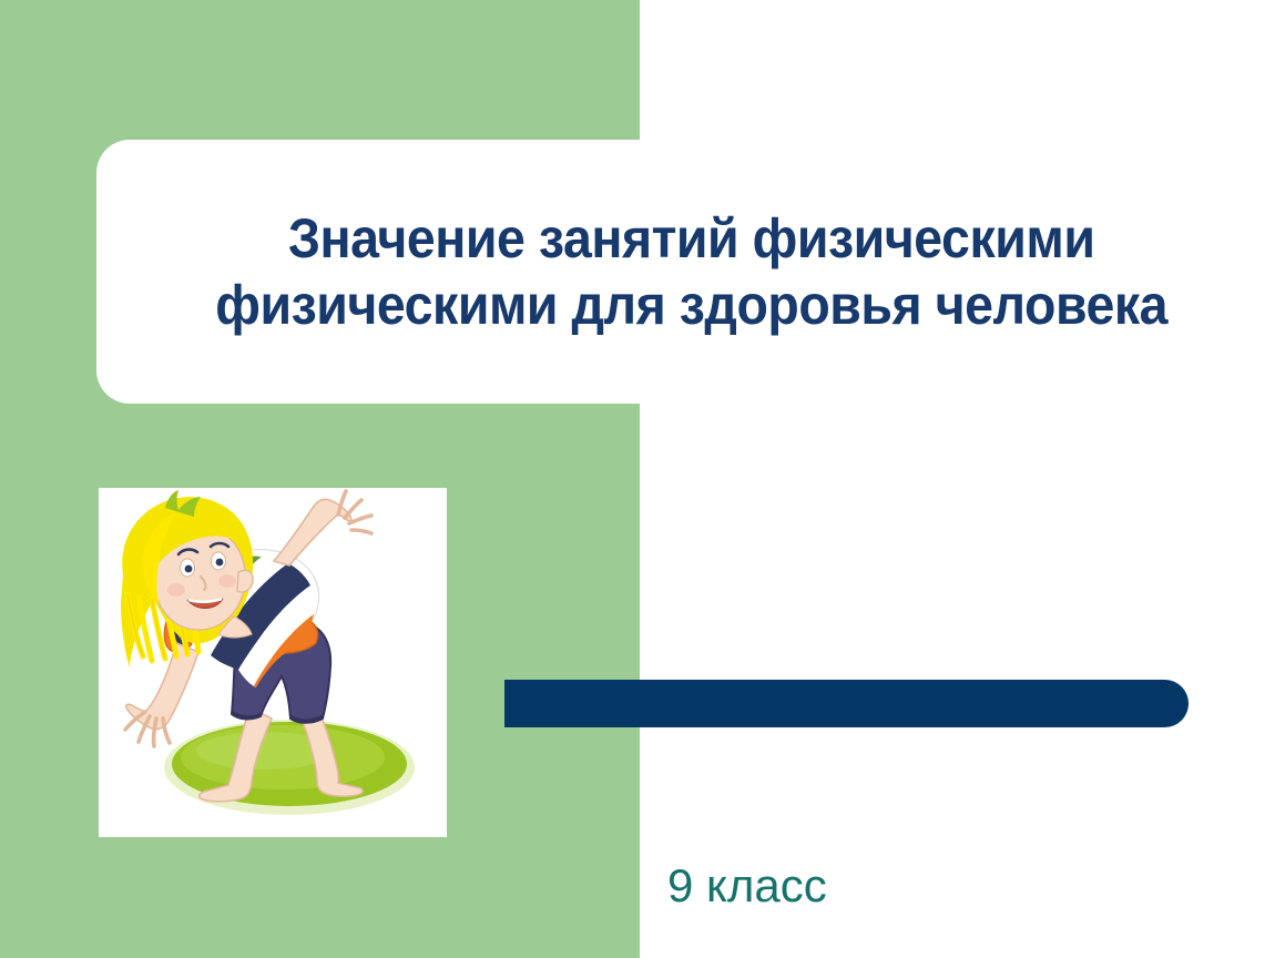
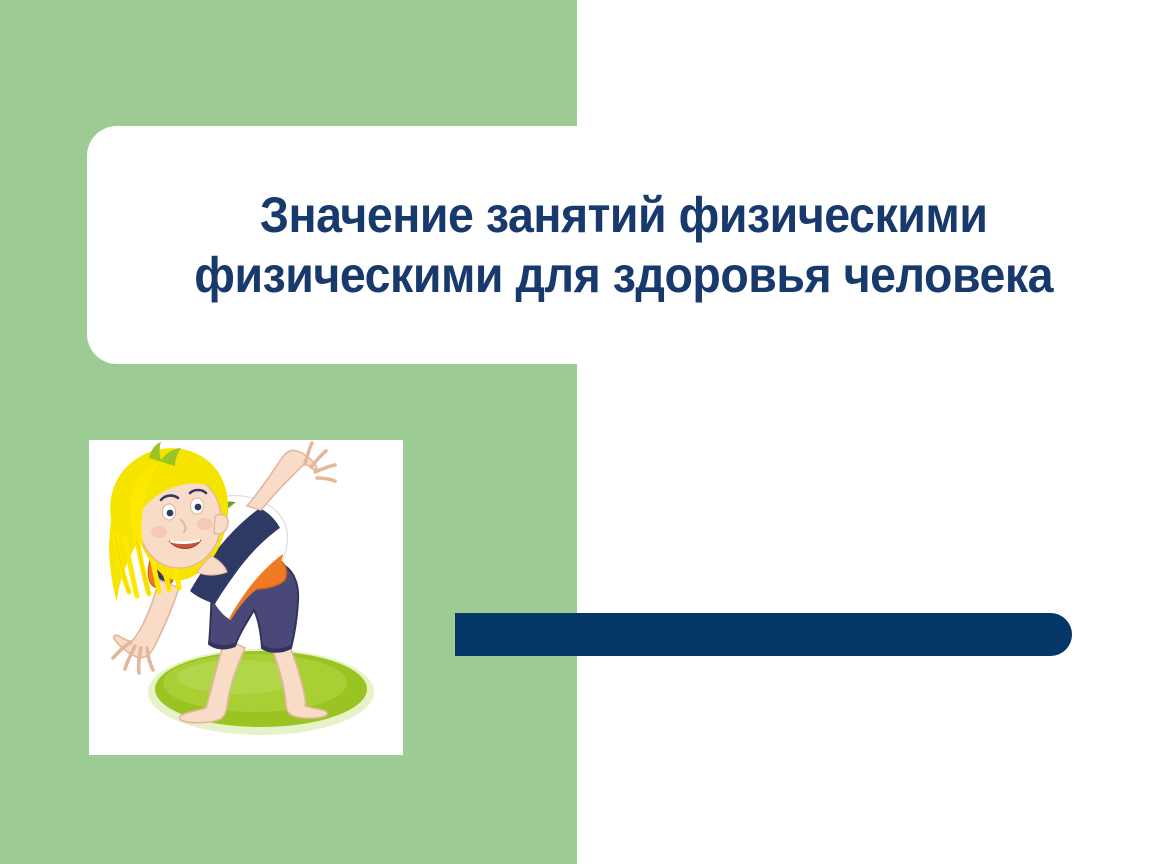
  Значение занятий физическими физическими для здоровья человека
- 9 класс
